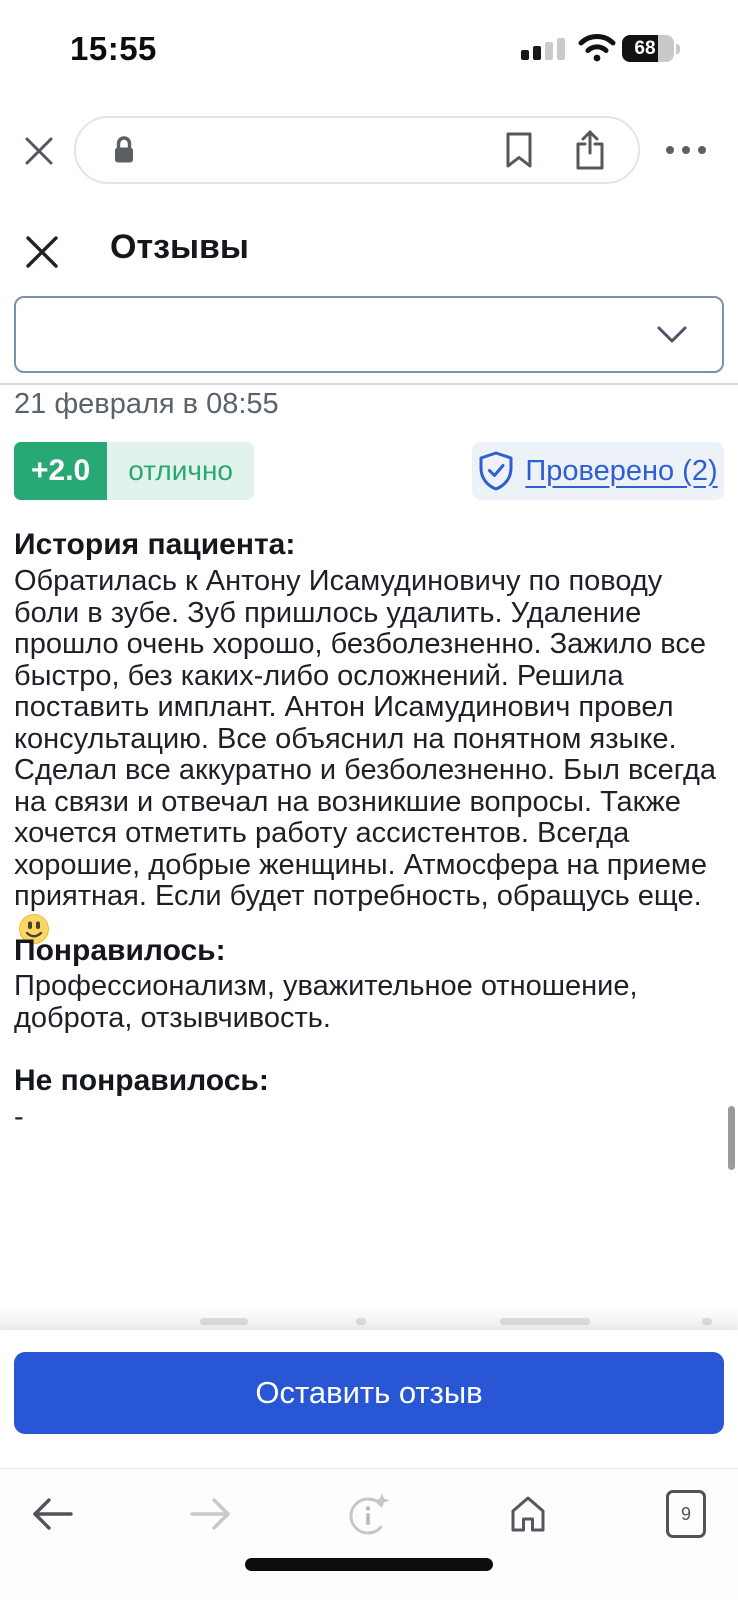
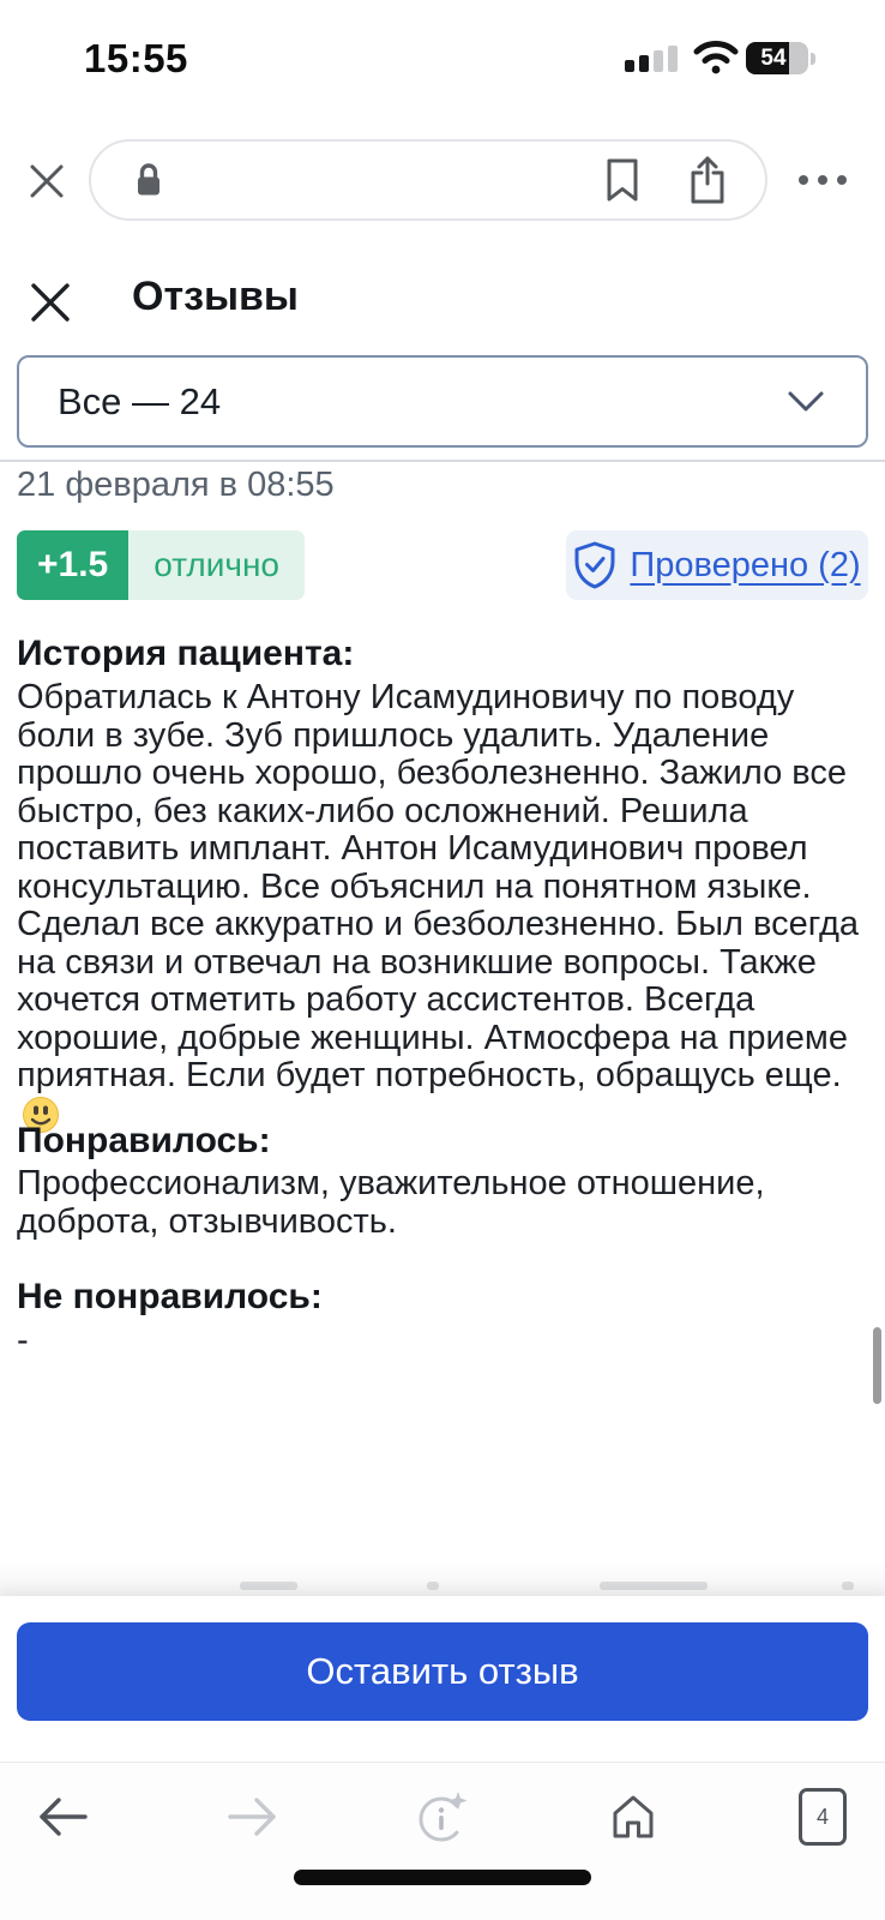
  15:55
- 68
+ 54
  Отзывы
+ Все — 24
  21 февраля в 08:55
- +2.0
+ +1.5
  отлично
  Проверено (2)
  История пациента:
  Обратилась к Антону Исамудиновичу по поводу боли в зубе. Зуб пришлось удалить. Удаление прошло очень хорошо, безболезненно. Зажило все быстро, без каких-либо осложнений. Решила поставить имплант. Антон Исамудинович провел консультацию. Все объяснил на понятном языке. Сделал все аккуратно и безболезненно. Был всегда на связи и отвечал на возникшие вопросы. Также хочется отметить работу ассистентов. Всегда хорошие, добрые женщины. Атмосфера на приеме приятная. Если будет потребность, обращусь еще.
  Понравилось:
  Профессионализм, уважительное отношение, доброта, отзывчивость.
  Не понравилось:
  -
  Оставить отзыв
- 9
+ 4
